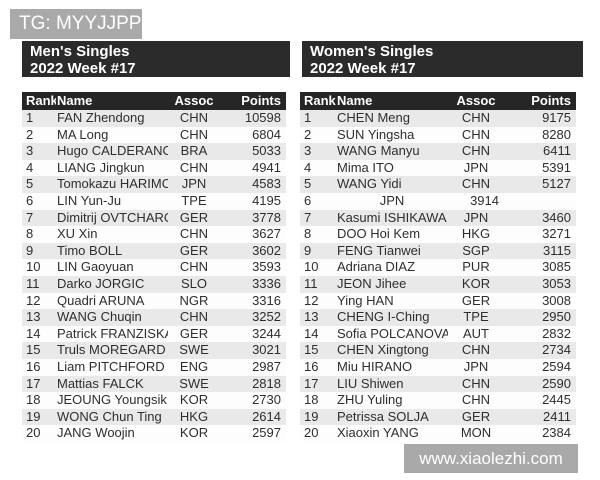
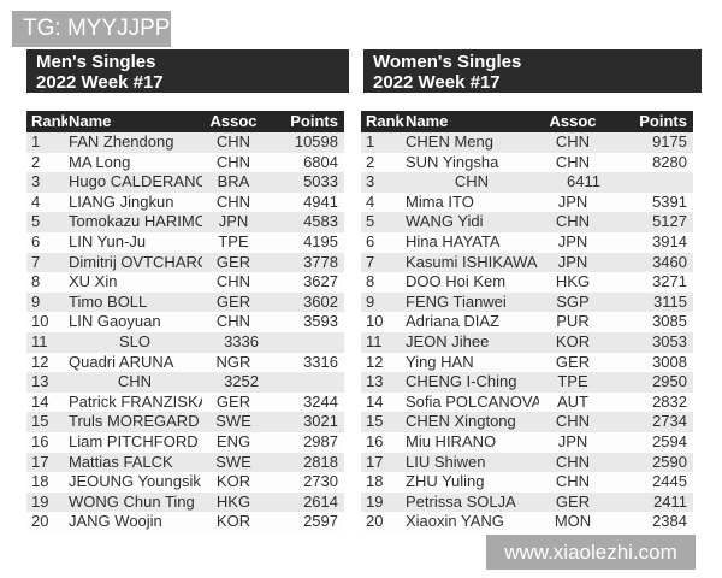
  TG: MYYJJPP
  Men's Singles
  2022 Week #17
  Women's Singles
  2022 Week #17
  Rank
  Name
  Assoc
  Points
  1
  FAN Zhendong
  CHN
  10598
  2
  MA Long
  CHN
  6804
  3
  Hugo CALDERANO
  BRA
  5033
  4
  LIANG Jingkun
  CHN
  4941
  5
  Tomokazu HARIMO
  JPN
  4583
  6
  LIN Yun-Ju
  TPE
  4195
  7
  Dimitrij OVTCHAR
  GER
  3778
  8
  XU Xin
  CHN
  3627
  9
  Timo BOLL
  GER
  3602
  10
  LIN Gaoyuan
  CHN
  3593
  11
- Darko JORGIC
  SLO
  3336
  12
  Quadri ARUNA
  NGR
  3316
  13
- WANG Chuqin
  CHN
  3252
  14
  Patrick FRANZISK
  GER
  3244
  15
  Truls MOREGARD
  SWE
  3021
  16
  Liam PITCHFORD
  ENG
  2987
  17
  Mattias FALCK
  SWE
  2818
  18
  JEOUNG Youngsik
  KOR
  2730
  19
  WONG Chun Ting
  HKG
  2614
  20
  JANG Woojin
  KOR
  2597
  Rank
  Name
  Assoc
  Points
  1
  CHEN Meng
  CHN
  9175
  2
  SUN Yingsha
  CHN
  8280
  3
- WANG Manyu
  CHN
  6411
  4
  Mima ITO
  JPN
  5391
  5
  WANG Yidi
  CHN
  5127
  6
+ Hina HAYATA
  JPN
  3914
  7
  Kasumi ISHIKAWA
  JPN
  3460
  8
  DOO Hoi Kem
  HKG
  3271
  9
  FENG Tianwei
  SGP
  3115
  10
  Adriana DIAZ
  PUR
  3085
  11
  JEON Jihee
  KOR
  3053
  12
  Ying HAN
  GER
  3008
  13
  CHENG I-Ching
  TPE
  2950
  14
  Sofia POLCANOVA
  AUT
  2832
  15
  CHEN Xingtong
  CHN
  2734
  16
  Miu HIRANO
  JPN
  2594
  17
  LIU Shiwen
  CHN
  2590
  18
  ZHU Yuling
  CHN
  2445
  19
  Petrissa SOLJA
  GER
  2411
  20
  Xiaoxin YANG
  MON
  2384
  www.xiaolezhi.com
